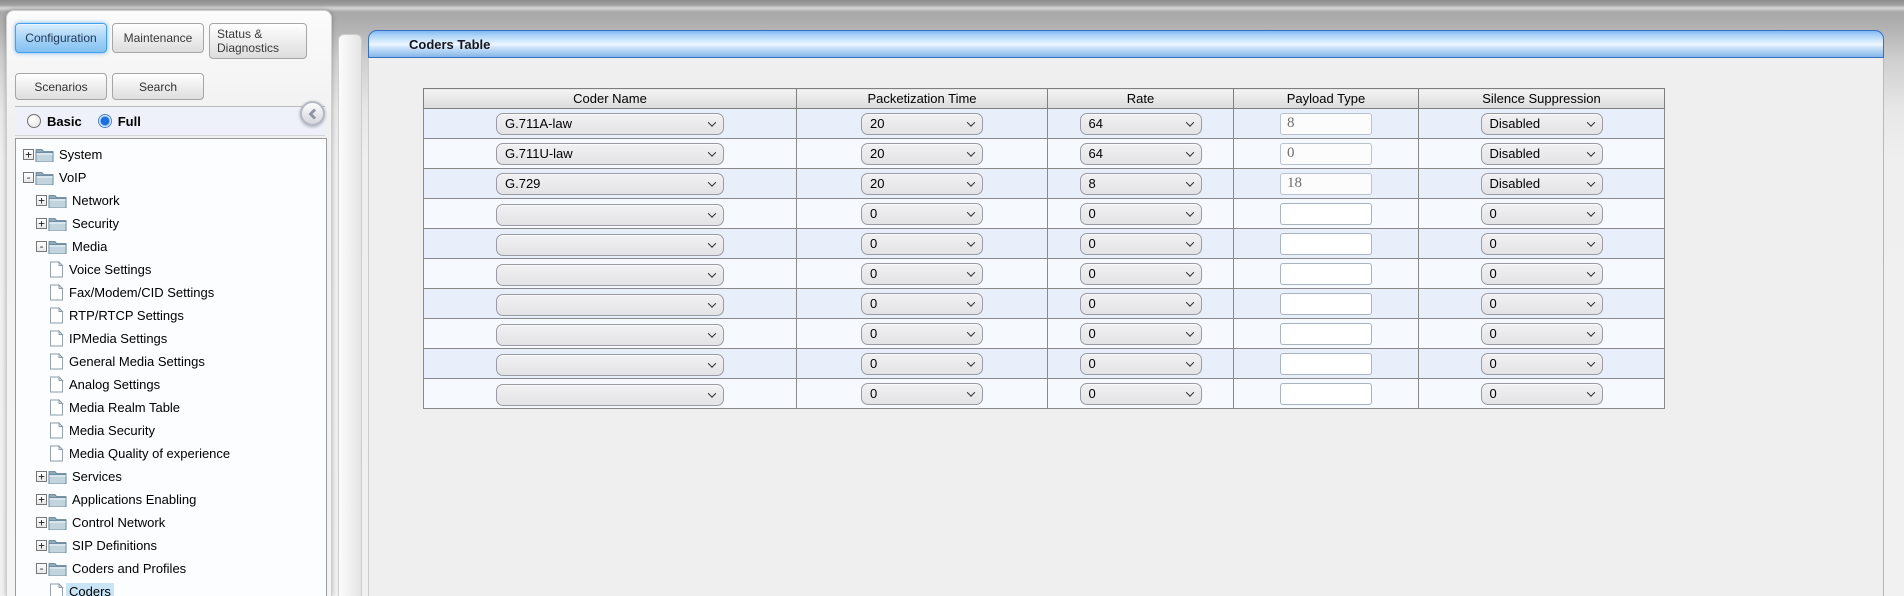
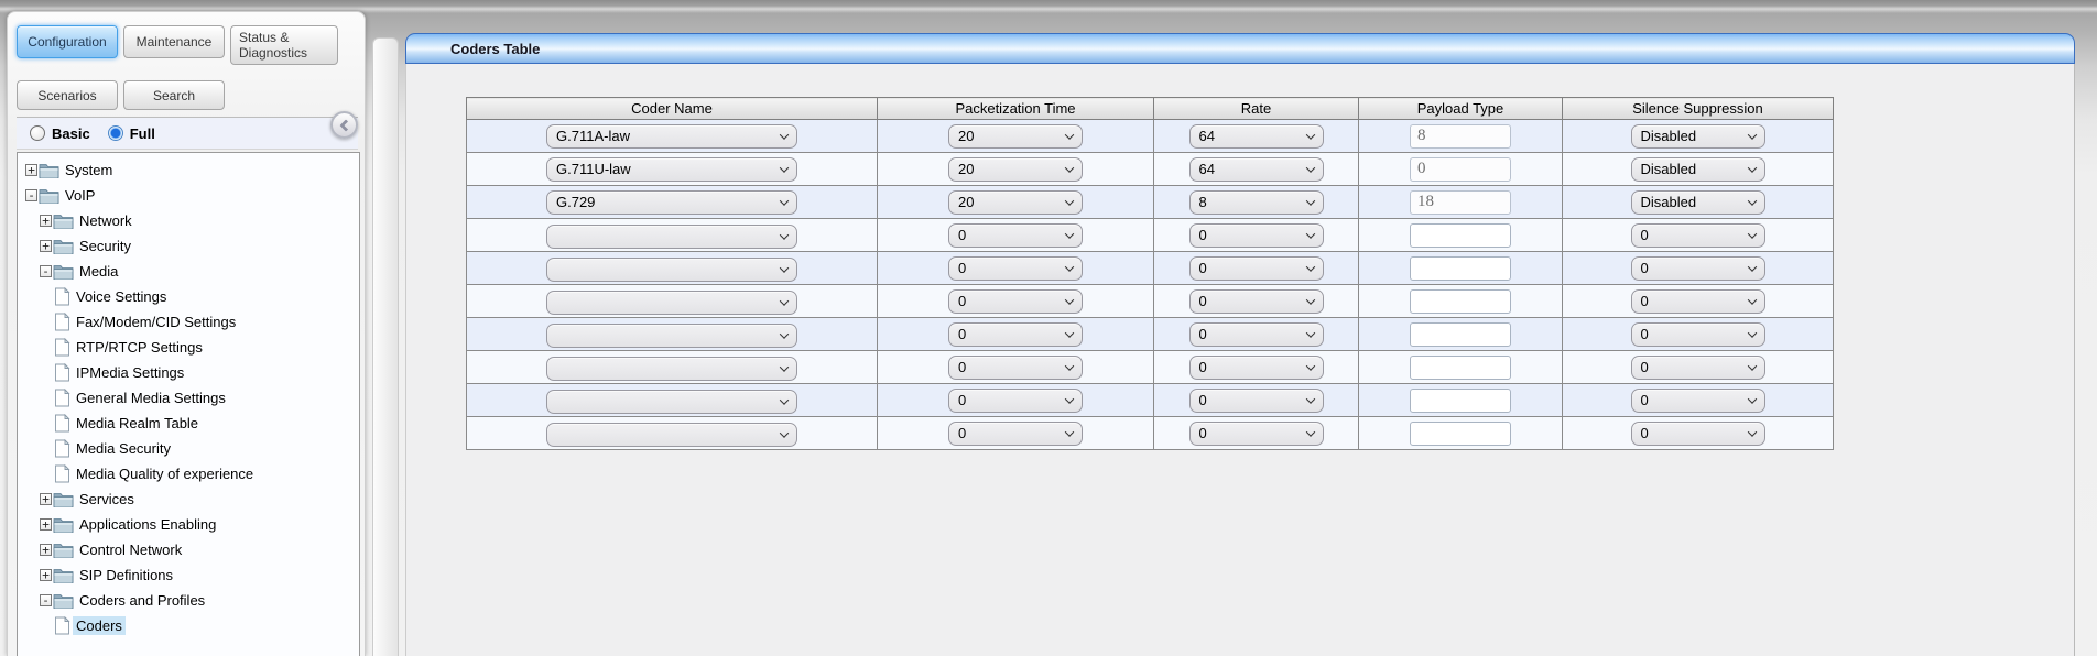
  Configuration
  Maintenance
  Status & Diagnostics
  Scenarios
  Search
  Basic
  Full
  +
  System
  -
  VoIP
  +
  Network
  +
  Security
  -
  Media
  Voice Settings
  Fax/Modem/CID Settings
  RTP/RTCP Settings
  IPMedia Settings
  General Media Settings
- Analog Settings
  Media Realm Table
  Media Security
  Media Quality of experience
  +
  Services
  +
  Applications Enabling
  +
  Control Network
  +
  SIP Definitions
  -
  Coders and Profiles
  Coders
  Coders Table
  Coder Name	Packetization Time	Rate	Payload Type	Silence Suppression
  G.711A-law	20	64	8	Disabled
  G.711U-law	20	64	0	Disabled
  G.729	20	8	18	Disabled
  	0	0		0
  	0	0		0
  	0	0		0
  	0	0		0
  	0	0		0
  	0	0		0
  	0	0		0
